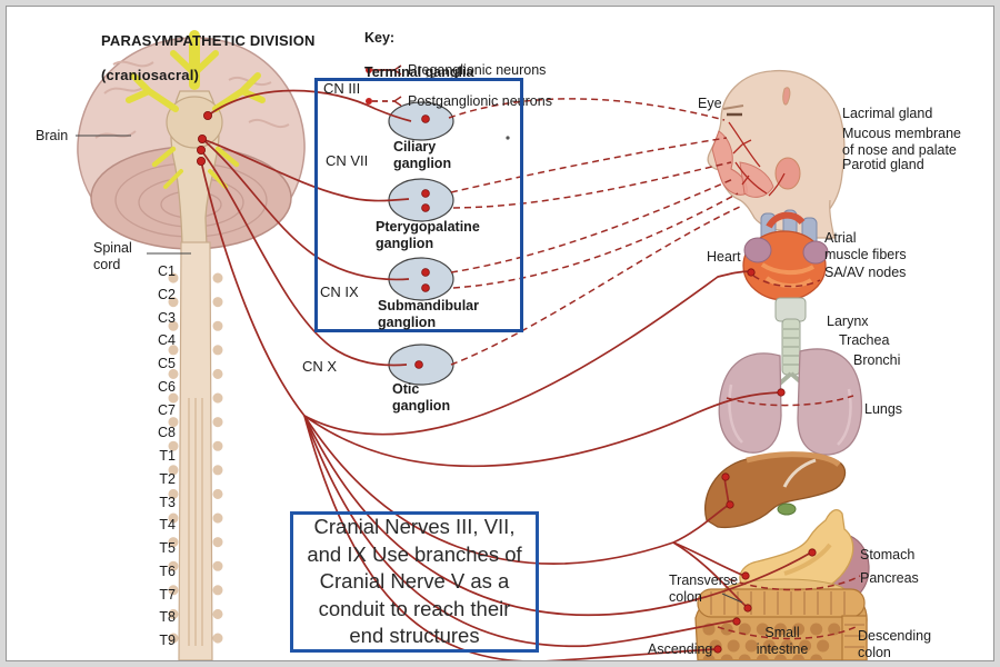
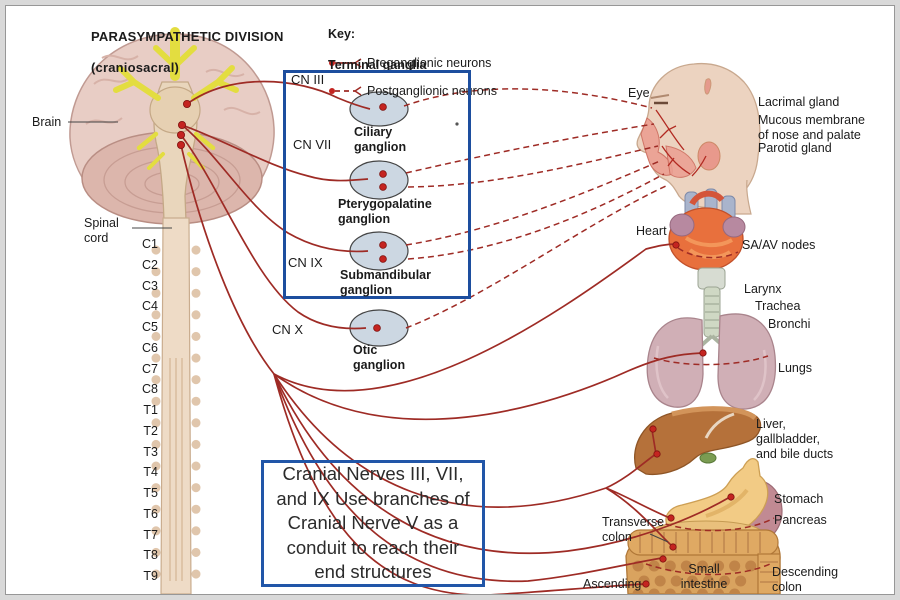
  PARASYMPATHETIC DIVISION
  (craniosacral)
  Key:
  Preganglionic neurons
  Postganglionic neurons
  Terminal ganglia
  CN III
  CN VII
  CN IX
  CN X
  Ciliary
  ganglion
  Pterygopalatine
  ganglion
  Submandibular
  ganglion
  Otic
  ganglion
  Brain
  Spinal
  cord
  C1
  C2
  C3
  C4
  C5
  C6
  C7
  C8
  T1
  T2
  T3
  T4
  T5
  T6
  T7
  T8
  T9
  Eye
  Lacrimal gland
  Mucous membrane
  of nose and palate
  Parotid gland
  Heart
- Atrial
- muscle fibers
  SA/AV nodes
  Larynx
  Trachea
  Bronchi
  Lungs
+ Liver,
+ gallbladder,
+ and bile ducts
  Stomach
  Pancreas
  Transverse
  colon
  Ascending
  Small
  intestine
  Descending
  colon
  Cranial Nerves III, VII,
  and IX Use branches of
  Cranial Nerve V as a
  conduit to reach their
  end structures
